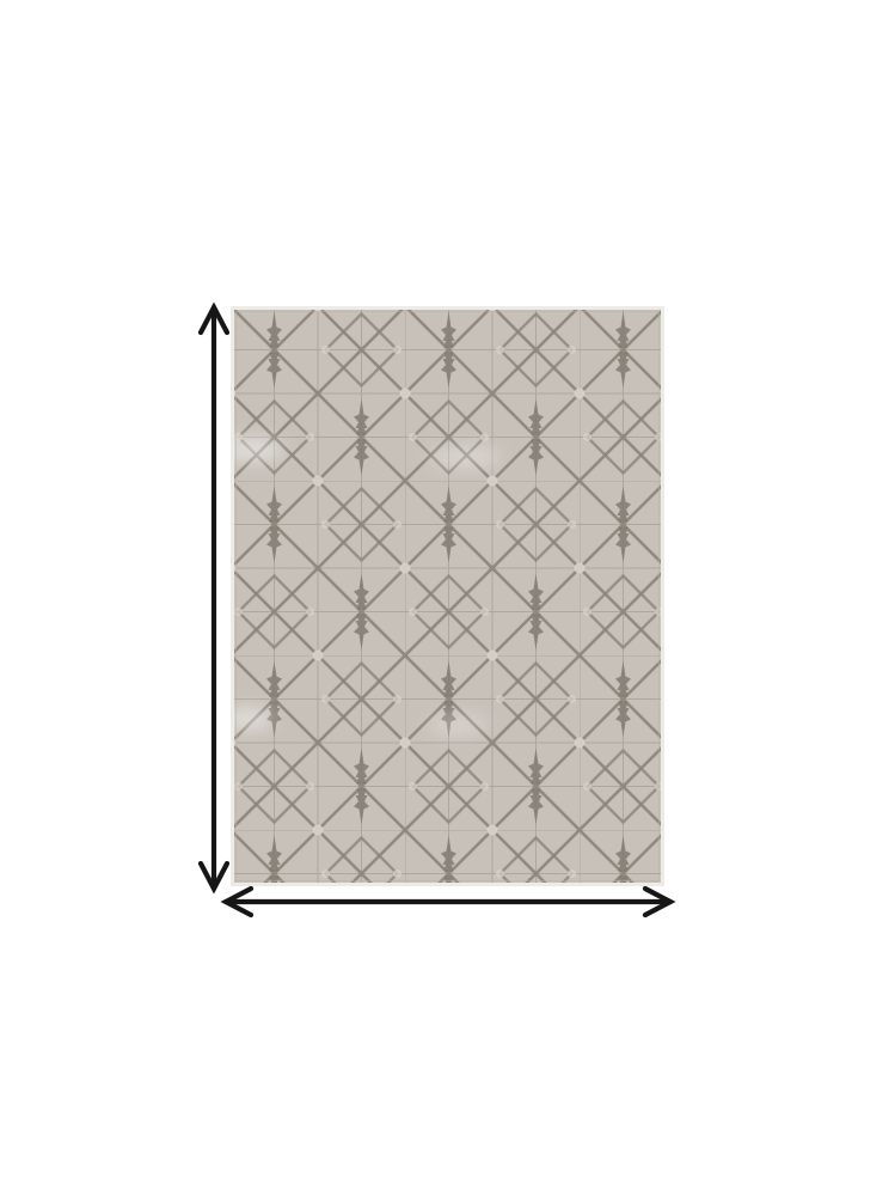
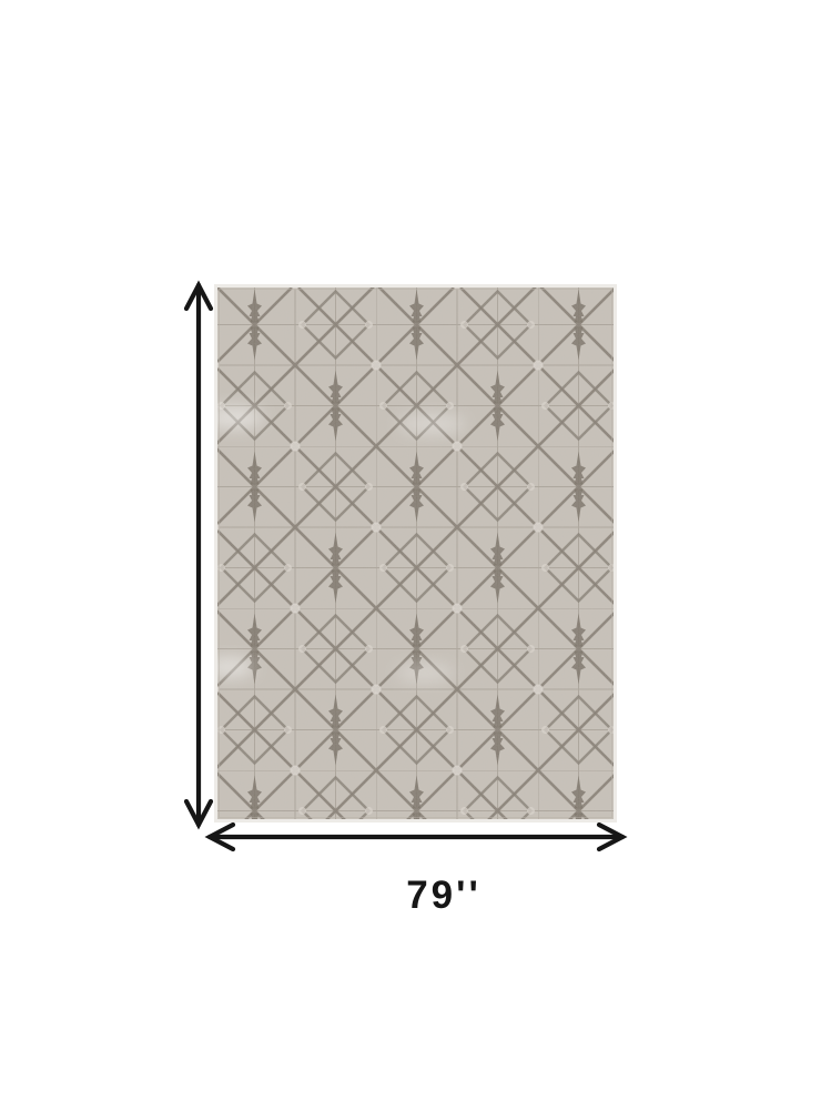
+ 79''
